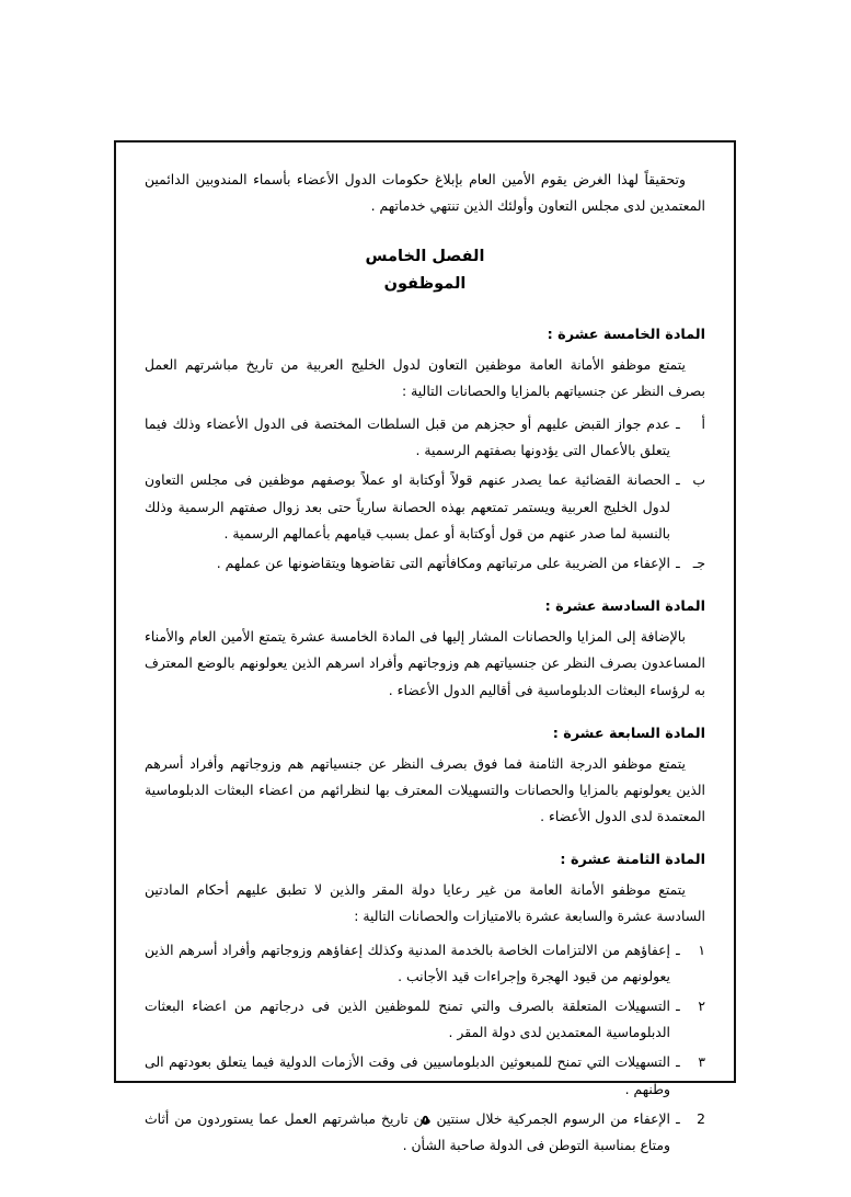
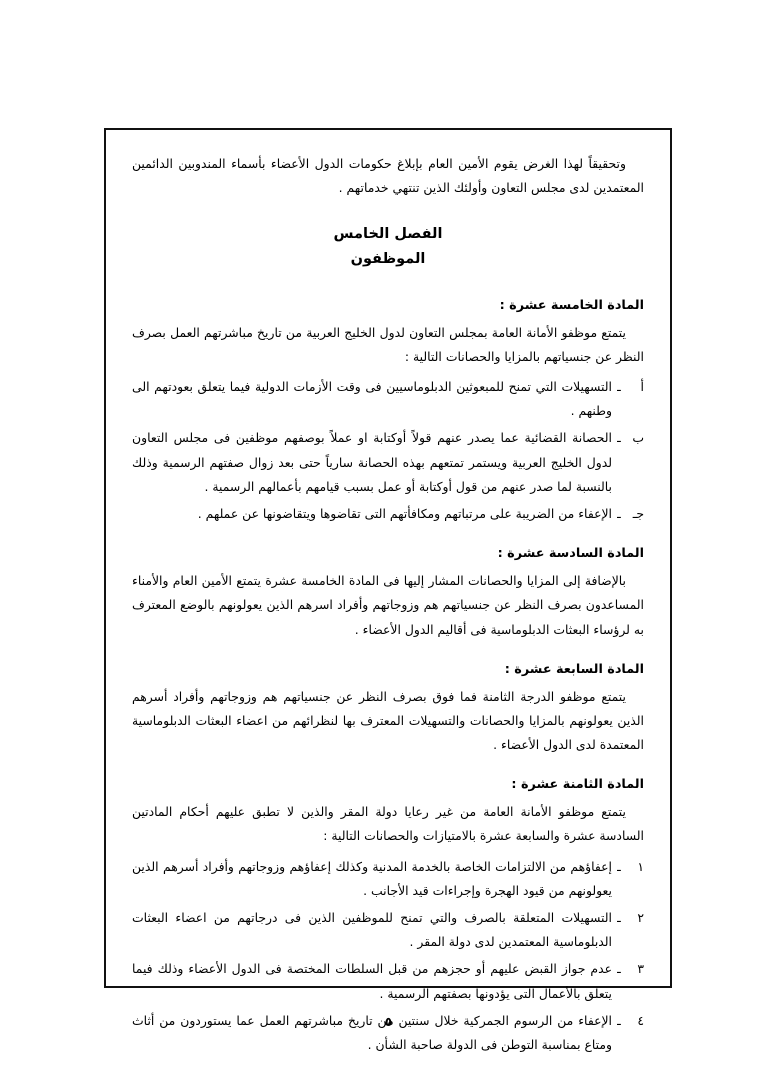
  وتحقيقاً لهذا الغرض يقوم الأمين العام بإبلاغ حكومات الدول الأعضاء بأسماء المندوبين الدائمين المعتمدين لدى مجلس التعاون وأولئك الذين تنتهي خدماتهم .
  الفصل الخامس
  الموظفون
  المادة الخامسة عشرة :
- يتمتع موظفو الأمانة العامة موظفين التعاون لدول الخليج العربية من تاريخ مباشرتهم العمل بصرف النظر عن جنسياتهم بالمزايا والحصانات التالية :
+ يتمتع موظفو الأمانة العامة بمجلس التعاون لدول الخليج العربية من تاريخ مباشرتهم العمل بصرف النظر عن جنسياتهم بالمزايا والحصانات التالية :
  أ
  ـ
- عدم جواز القبض عليهم أو حجزهم من قبل السلطات المختصة فى الدول الأعضاء وذلك فيما يتعلق بالأعمال التى يؤدونها بصفتهم الرسمية .
+ التسهيلات التي تمنح للمبعوثين الدبلوماسيين فى وقت الأزمات الدولية فيما يتعلق بعودتهم الى وطنهم .
  ب
  ـ
  الحصانة القضائية عما يصدر عنهم قولاً أوكتابة او عملاً بوصفهم موظفين فى مجلس التعاون لدول الخليج العربية ويستمر تمتعهم بهذه الحصانة سارياً حتى بعد زوال صفتهم الرسمية وذلك بالنسبة لما صدر عنهم من قول أوكتابة أو عمل بسبب قيامهم بأعمالهم الرسمية .
  جـ
  ـ
  الإعفاء من الضريبة على مرتباتهم ومكافأتهم التى تقاضوها ويتقاضونها عن عملهم .
  المادة السادسة عشرة :
  بالإضافة إلى المزايا والحصانات المشار إليها فى المادة الخامسة عشرة يتمتع الأمين العام والأمناء المساعدون بصرف النظر عن جنسياتهم هم وزوجاتهم وأفراد اسرهم الذين يعولونهم بالوضع المعترف به لرؤساء البعثات الدبلوماسية فى أقاليم الدول الأعضاء .
  المادة السابعة عشرة :
  يتمتع موظفو الدرجة الثامنة فما فوق بصرف النظر عن جنسياتهم هم وزوجاتهم وأفراد أسرهم الذين يعولونهم بالمزايا والحصانات والتسهيلات المعترف بها لنظرائهم من اعضاء البعثات الدبلوماسية المعتمدة لدى الدول الأعضاء .
  المادة الثامنة عشرة :
  يتمتع موظفو الأمانة العامة من غير رعايا دولة المقر والذين لا تطبق عليهم أحكام المادتين السادسة عشرة والسابعة عشرة بالامتيازات والحصانات التالية :
  ١
  ـ
  إعفاؤهم من الالتزامات الخاصة بالخدمة المدنية وكذلك إعفاؤهم وزوجاتهم وأفراد أسرهم الذين يعولونهم من قيود الهجرة وإجراءات قيد الأجانب .
  ٢
  ـ
  التسهيلات المتعلقة بالصرف والتي تمنح للموظفين الذين فى درجاتهم من اعضاء البعثات الدبلوماسية المعتمدين لدى دولة المقر .
  ٣
  ـ
- التسهيلات التي تمنح للمبعوثين الدبلوماسيين فى وقت الأزمات الدولية فيما يتعلق بعودتهم الى وطنهم .
+ عدم جواز القبض عليهم أو حجزهم من قبل السلطات المختصة فى الدول الأعضاء وذلك فيما يتعلق بالأعمال التى يؤدونها بصفتهم الرسمية .
- 2
+ ٤
  ـ
  الإعفاء من الرسوم الجمركية خلال سنتين من تاريخ مباشرتهم العمل عما يستوردون من أثاث ومتاع بمناسبة التوطن فى الدولة صاحبة الشأن .
  ٥
